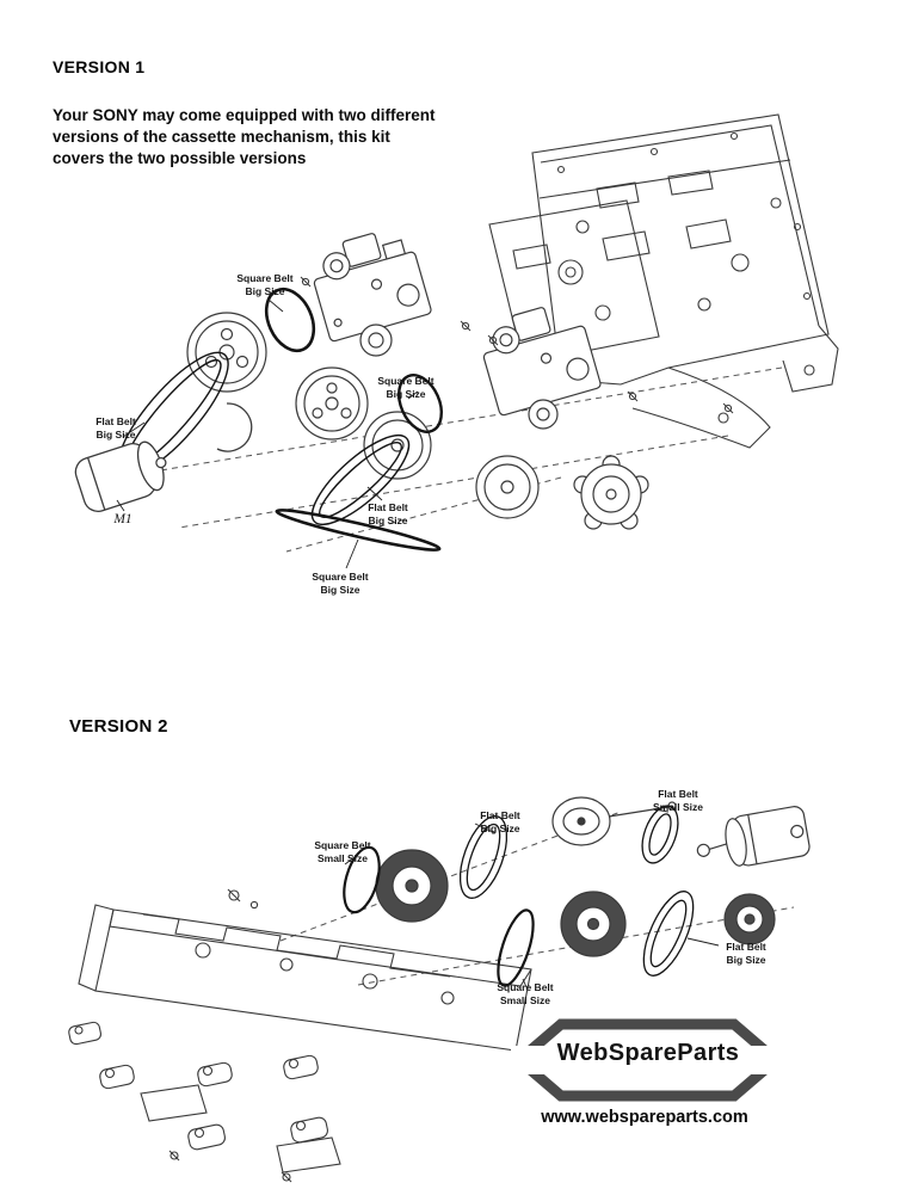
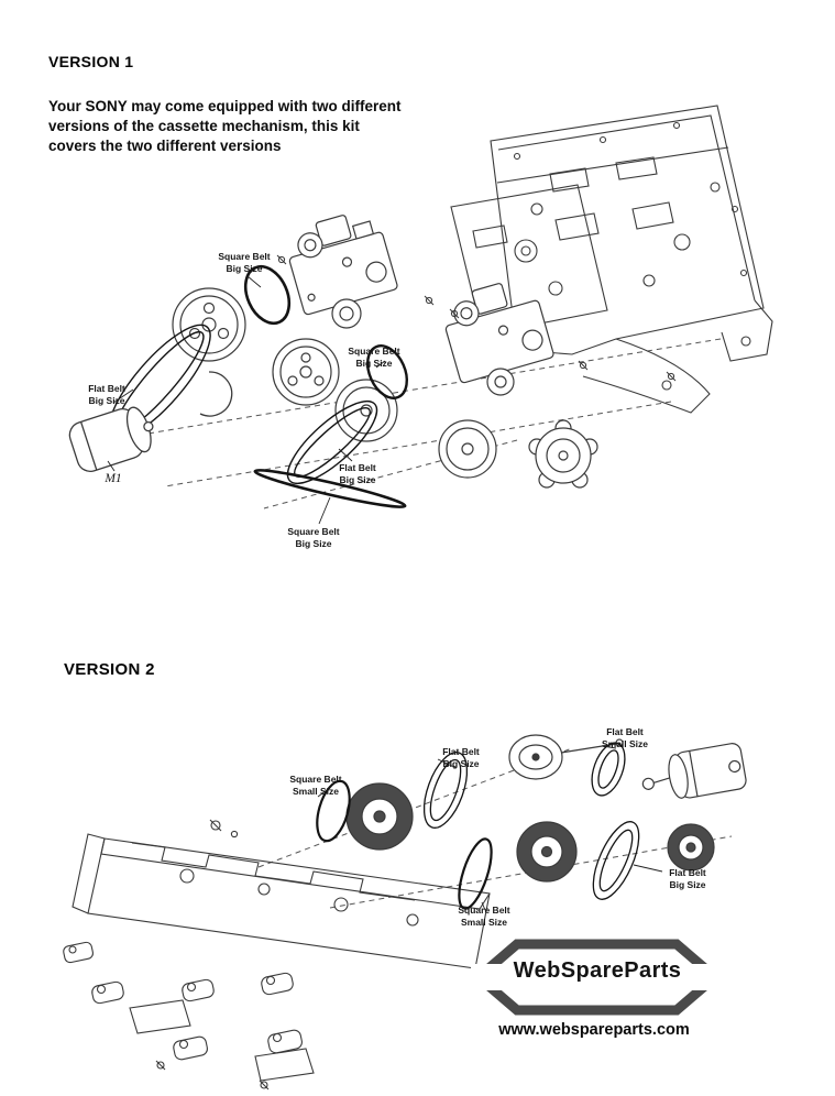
  VERSION 1
- Your SONY may come equipped with two different versions of the cassette mechanism, this kit covers the two possible versions
+ Your SONY may come equipped with two different versions of the cassette mechanism, this kit covers the two different versions
  Square Belt
  Big Size
  Flat Belt
  Big Size
  Square Belt
  Big Size
  Flat Belt
  Big Size
  Square Belt
  Big Size
  M1
  VERSION 2
  Square Belt
  Small Size
  Flat Belt
  Big Size
  Flat Belt
  Small Size
  Square Belt
  Small Size
  Flat Belt
  Big Size
  WebSpareParts
  www.webspareparts.com
